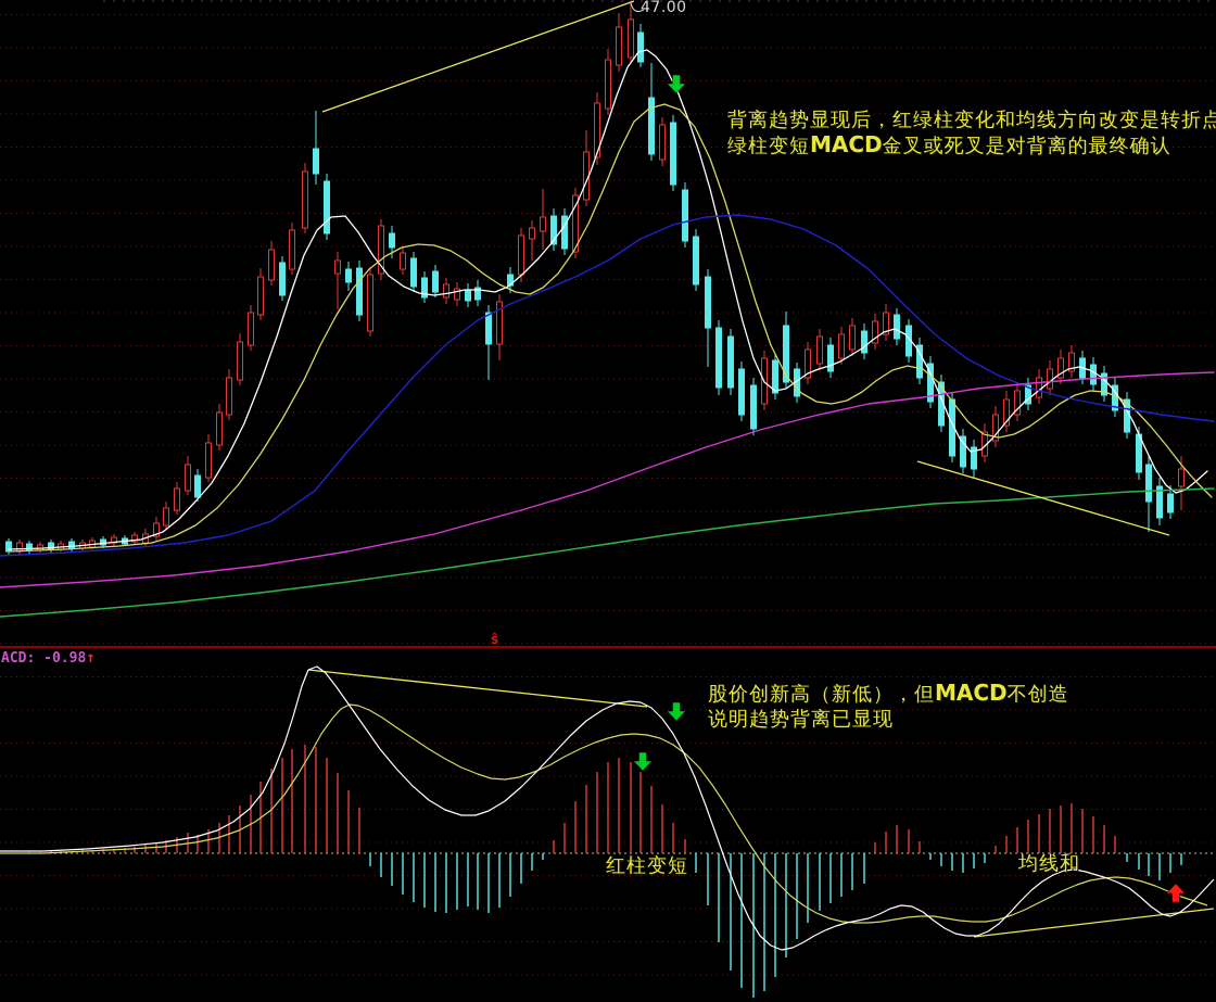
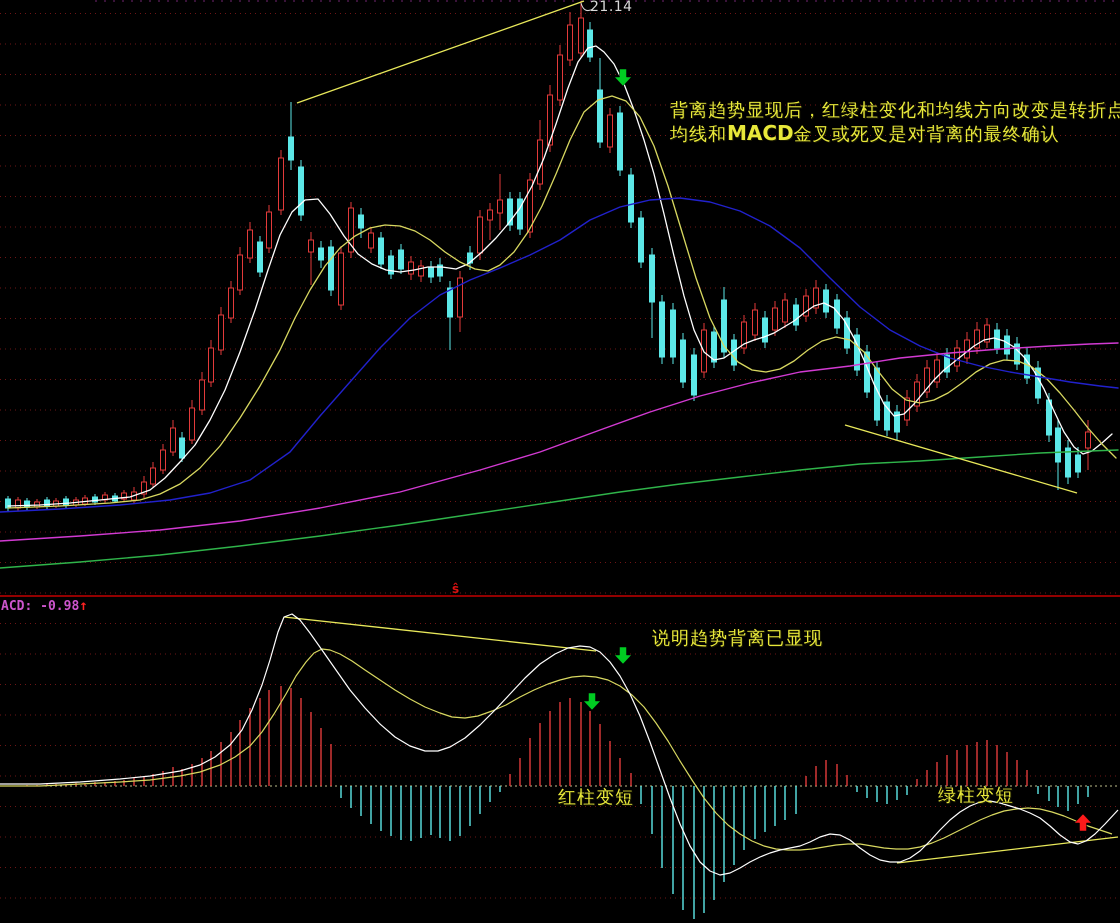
- 47.00
+ 21.14
  ACD: -0.98↑
  ŝ
  背离趋势显现后，红绿柱变化和均线方向改变是转折点
- 绿柱变短MACD金叉或死叉是对背离的最终确认
+ 均线和MACD金叉或死叉是对背离的最终确认
- 股价创新高（新低），但MACD不创造
  说明趋势背离已显现
  红柱变短
- 均线和
+ 绿柱变短
